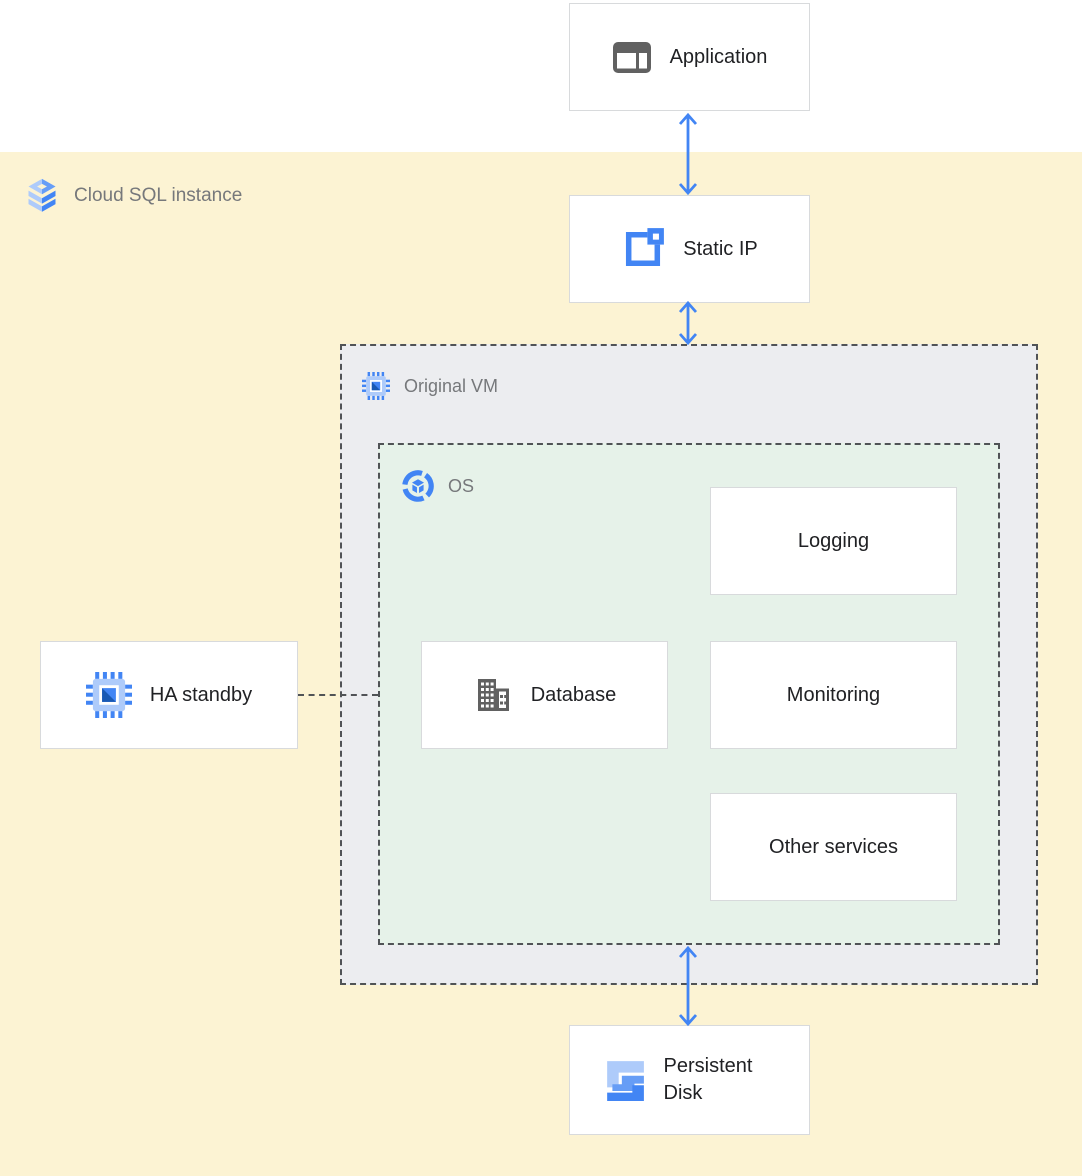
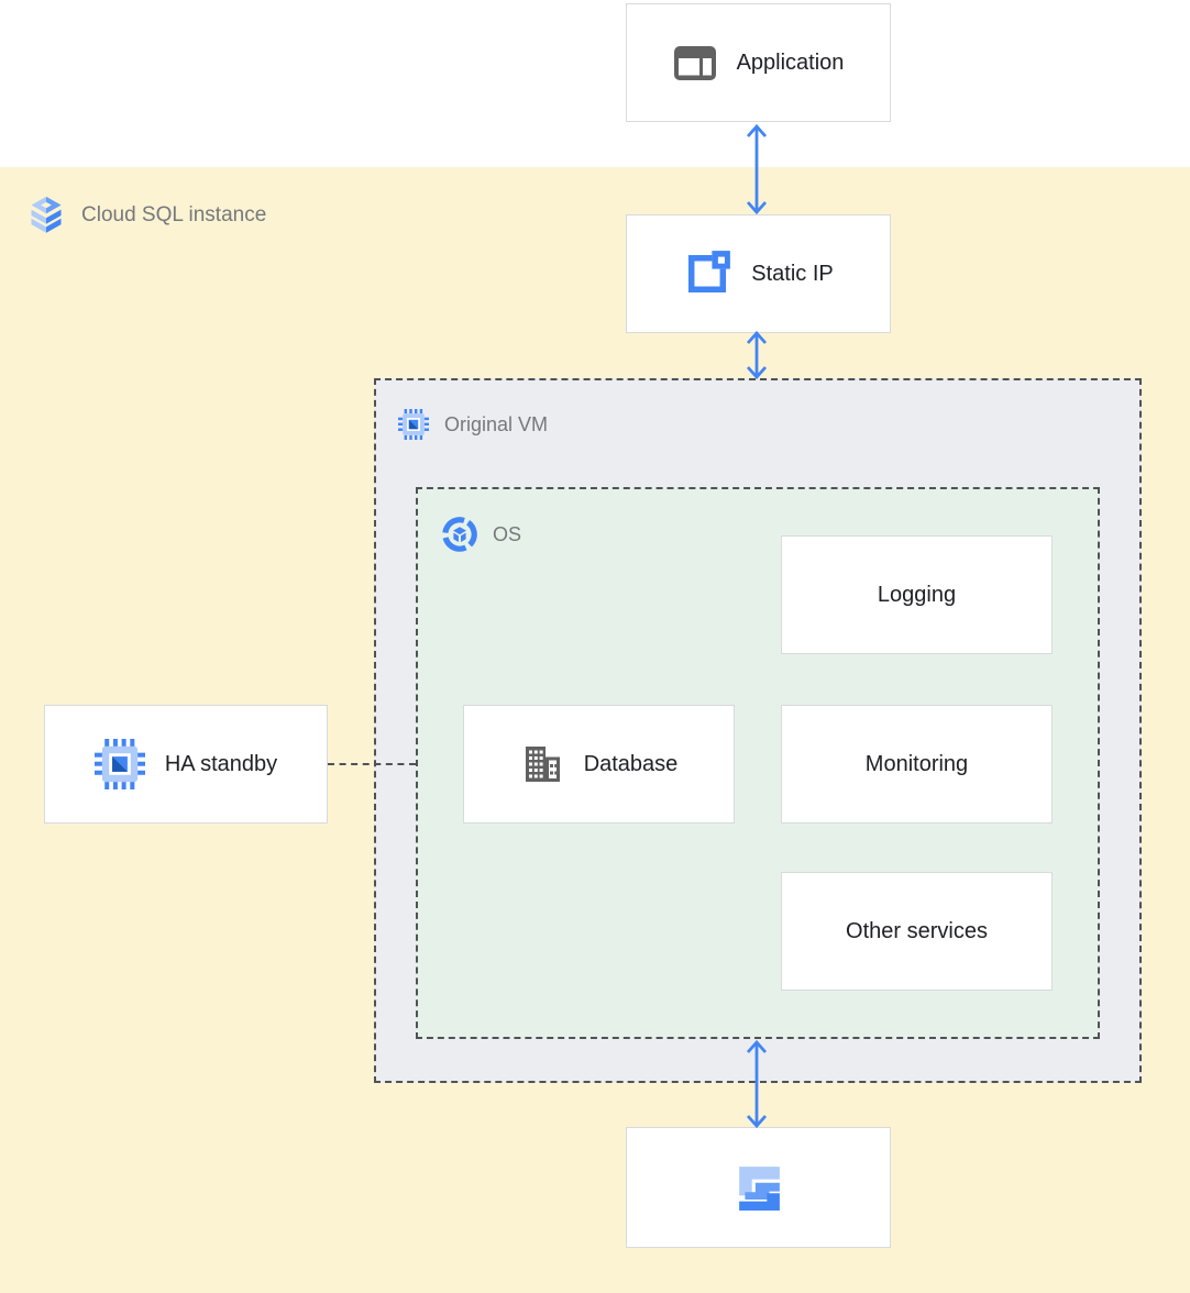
  Cloud SQL instance
  Original VM
  OS
  Application
  Static IP
  HA standby
  Database
  Logging
  Monitoring
  Other services
- Persistent Disk
